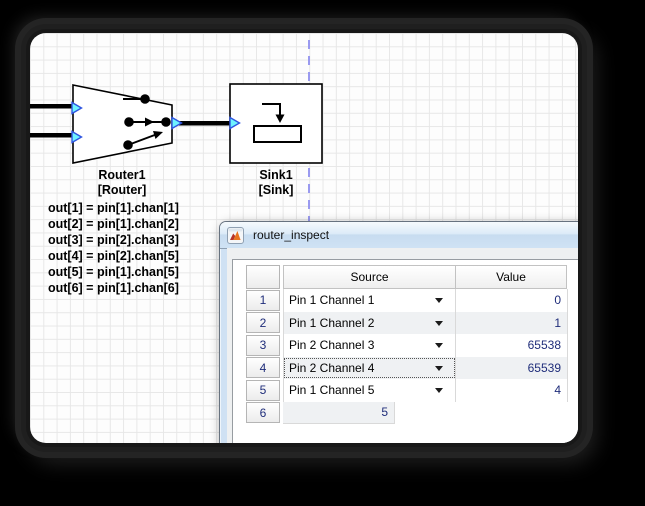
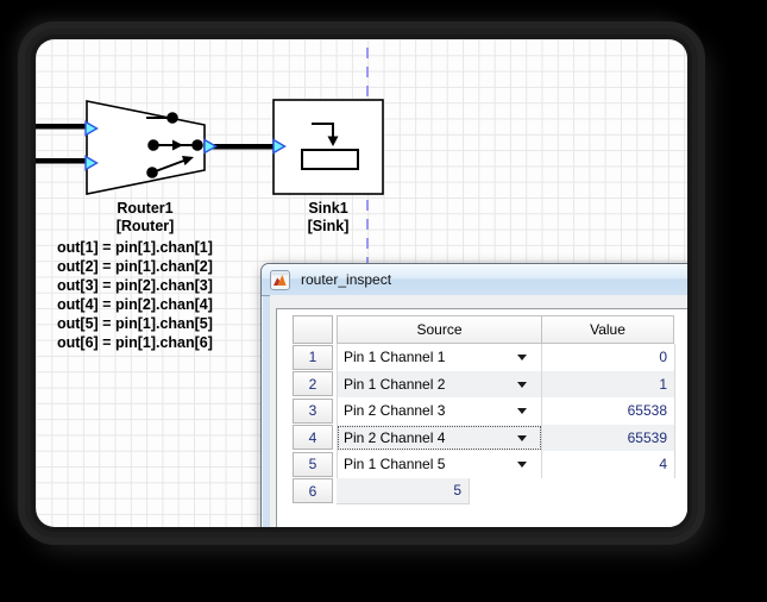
  Router1
  [Router]
  Sink1
  [Sink]
  out[1] = pin[1].chan[1]
  out[2] = pin[1].chan[2]
  out[3] = pin[2].chan[3]
- out[4] = pin[2].chan[5]
+ out[4] = pin[2].chan[4]
  out[5] = pin[1].chan[5]
  out[6] = pin[1].chan[6]
  router_inspect
  Source
  Value
  1
  Pin 1 Channel 1
  0
  2
  Pin 1 Channel 2
  1
  3
  Pin 2 Channel 3
  65538
  4
  Pin 2 Channel 4
  65539
  5
  Pin 1 Channel 5
  4
  6
  5
